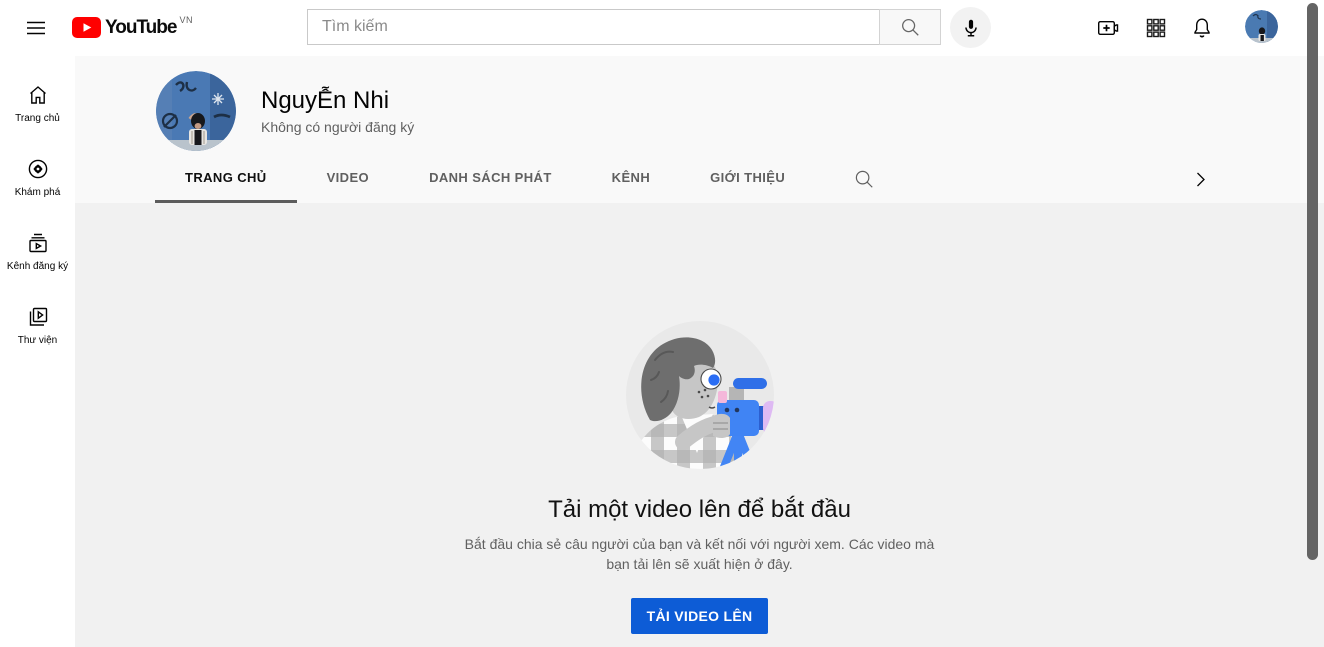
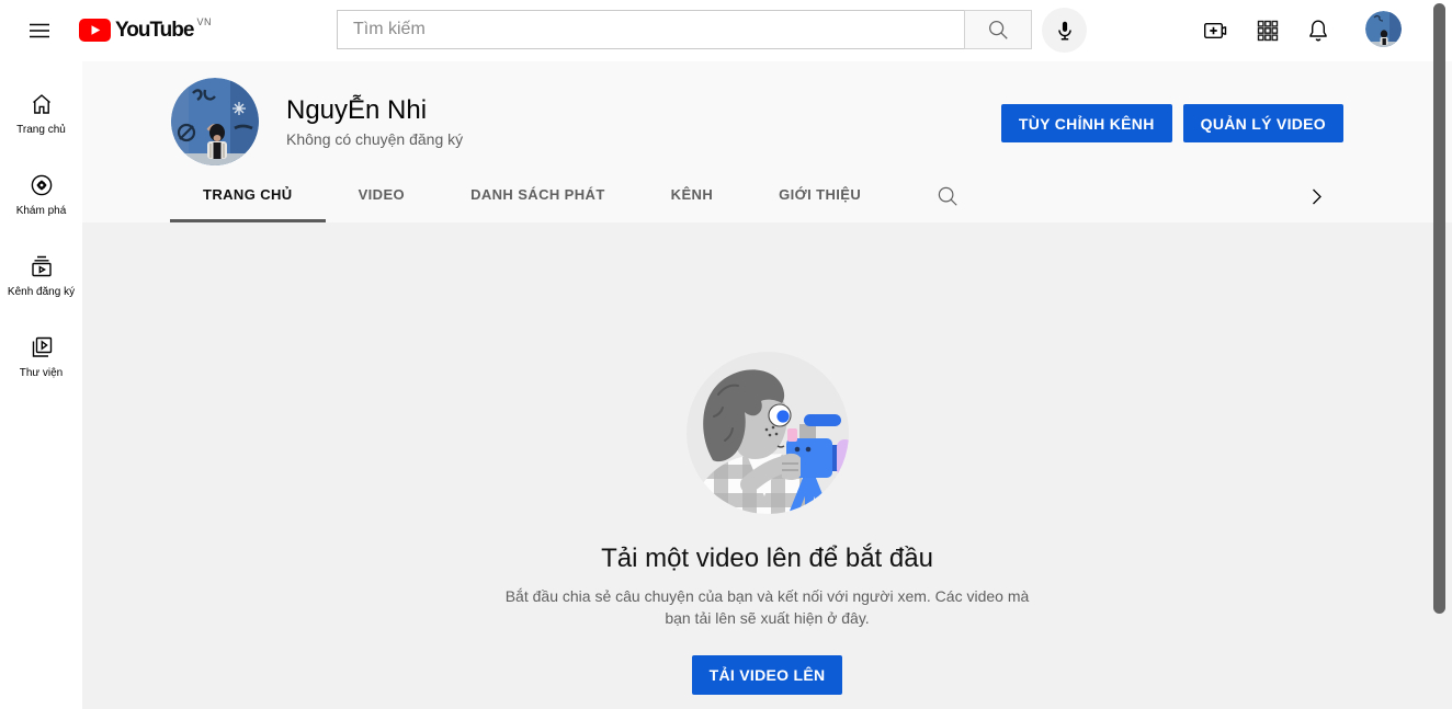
  YouTube
  VN
  Tìm kiếm
  Trang chủ
  Khám phá
  Kênh đăng ký
  Thư viện
  NguyỄn Nhi
- Không có người đăng ký
+ Không có chuyện đăng ký
+ TÙY CHỈNH KÊNH
+ QUẢN LÝ VIDEO
  TRANG CHỦ
  VIDEO
  DANH SÁCH PHÁT
  KÊNH
  GIỚI THIỆU
  Tải một video lên để bắt đầu
- Bắt đầu chia sẻ câu người của bạn và kết nối với người xem. Các video mà bạn tải lên sẽ xuất hiện ở đây.
+ Bắt đầu chia sẻ câu chuyện của bạn và kết nối với người xem. Các video mà bạn tải lên sẽ xuất hiện ở đây.
  TẢI VIDEO LÊN
